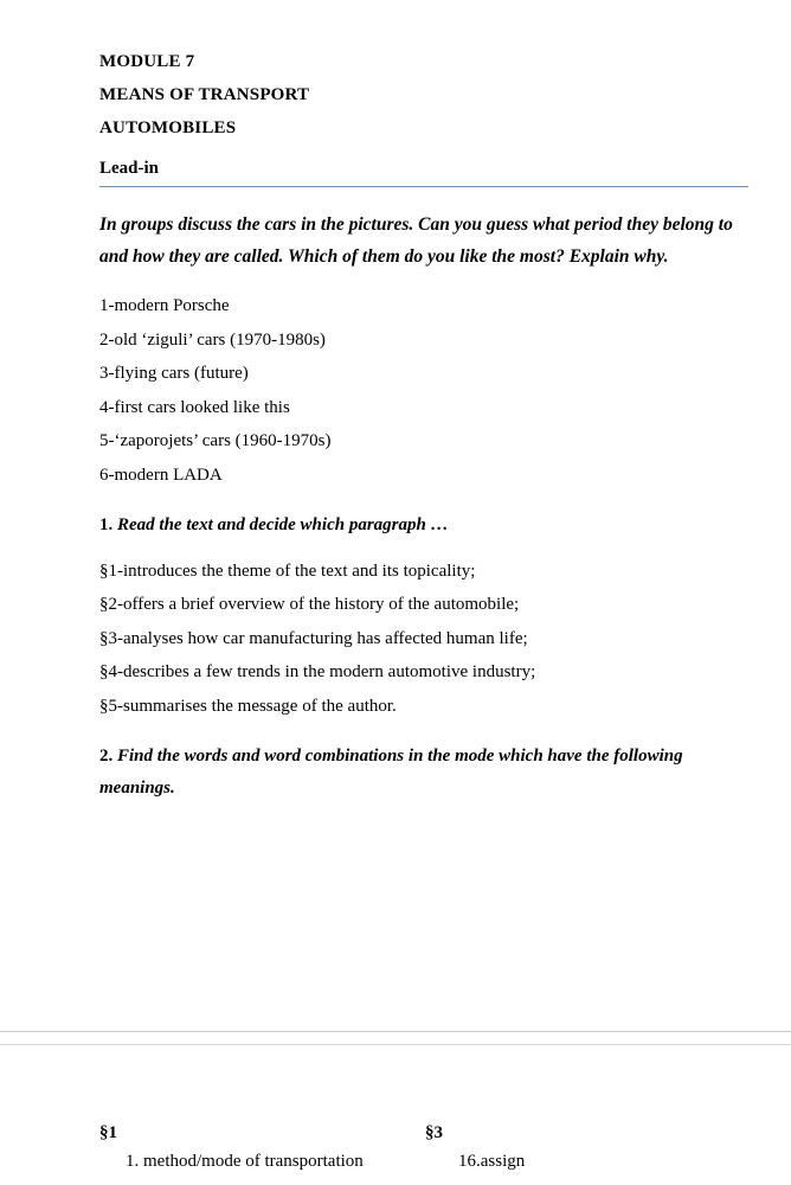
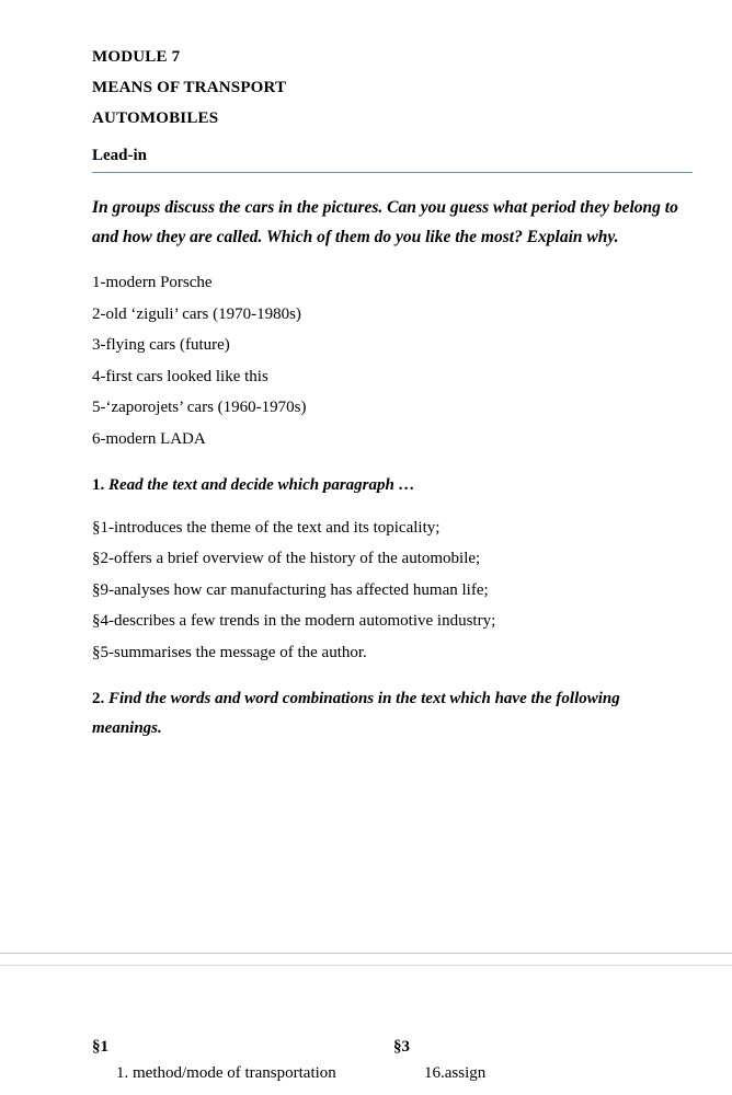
  MODULE 7
  MEANS OF TRANSPORT
  AUTOMOBILES
  Lead-in
  In groups discuss the cars in the pictures. Can you guess what period they belong to and how they are called. Which of them do you like the most? Explain why.
  1-modern Porsche
  2-old ‘ziguli’ cars (1970-1980s)
  3-flying cars (future)
  4-first cars looked like this
  5-‘zaporojets’ cars (1960-1970s)
  6-modern LADA
  1. Read the text and decide which paragraph …
  §1-introduces the theme of the text and its topicality;
  §2-offers a brief overview of the history of the automobile;
- §3-analyses how car manufacturing has affected human life;
+ §9-analyses how car manufacturing has affected human life;
  §4-describes a few trends in the modern automotive industry;
  §5-summarises the message of the author.
- 2. Find the words and word combinations in the mode which have the following meanings.
+ 2. Find the words and word combinations in the text which have the following meanings.
  §1
  §3
  1. method/mode of transportation
  16.assign
